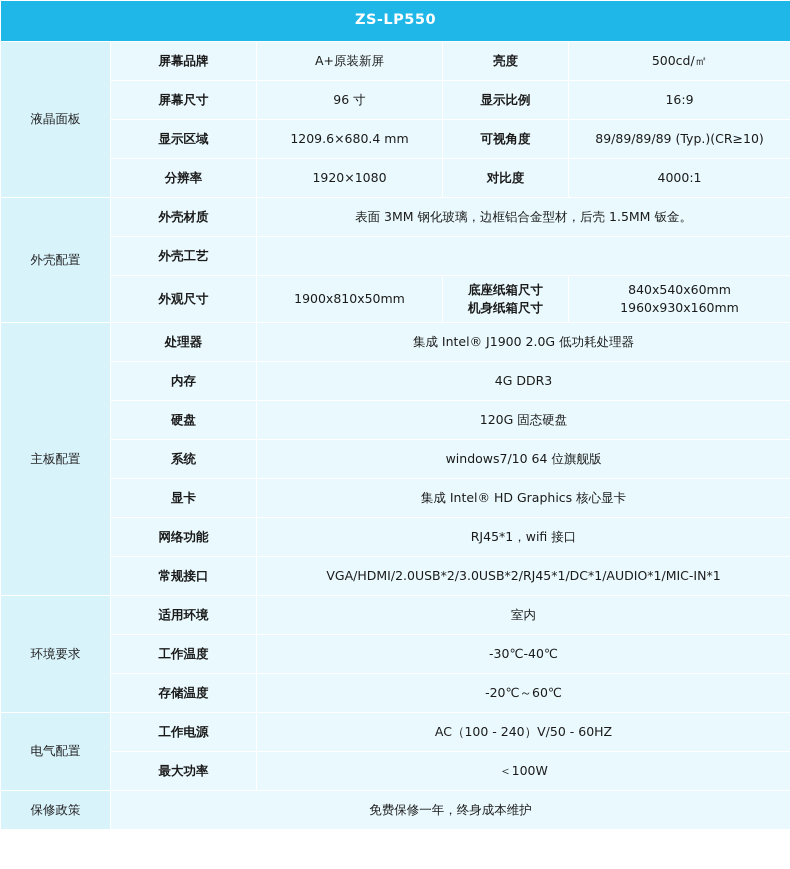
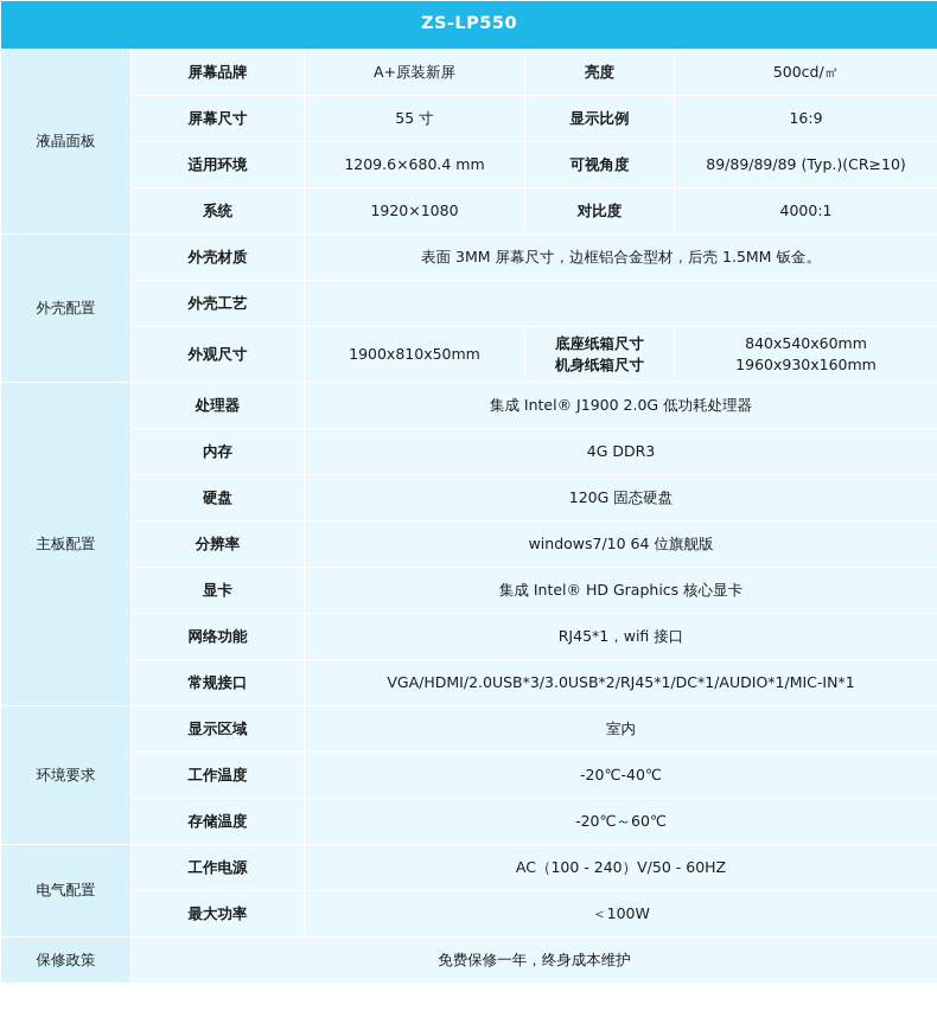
  ZS-LP550
  液晶面板	屏幕品牌	A+原装新屏	亮度	500cd/㎡
- 屏幕尺寸	96 寸	显示比例	16:9
+ 屏幕尺寸	55 寸	显示比例	16:9
- 显示区域	1209.6×680.4 mm	可视角度	89/89/89/89 (Typ.)(CR≥10)
+ 适用环境	1209.6×680.4 mm	可视角度	89/89/89/89 (Typ.)(CR≥10)
- 分辨率	1920×1080	对比度	4000:1
+ 系统	1920×1080	对比度	4000:1
- 外壳配置	外壳材质	表面 3MM 钢化玻璃，边框铝合金型材，后壳 1.5MM 钣金。
+ 外壳配置	外壳材质	表面 3MM 屏幕尺寸，边框铝合金型材，后壳 1.5MM 钣金。
  外壳工艺
  外观尺寸	1900x810x50mm	底座纸箱尺寸 机身纸箱尺寸	840x540x60mm 1960x930x160mm
  主板配置	处理器	集成 Intel® J1900 2.0G 低功耗处理器
  内存	4G DDR3
  硬盘	120G 固态硬盘
- 系统	windows7/10 64 位旗舰版
+ 分辨率	windows7/10 64 位旗舰版
  显卡	集成 Intel® HD Graphics 核心显卡
  网络功能	RJ45*1，wifi 接口
- 常规接口	VGA/HDMI/2.0USB*2/3.0USB*2/RJ45*1/DC*1/AUDIO*1/MIC-IN*1
+ 常规接口	VGA/HDMI/2.0USB*3/3.0USB*2/RJ45*1/DC*1/AUDIO*1/MIC-IN*1
- 环境要求	适用环境	室内
+ 环境要求	显示区域	室内
- 工作温度	-30℃-40℃
+ 工作温度	-20℃-40℃
  存储温度	-20℃～60℃
  电气配置	工作电源	AC（100 - 240）V/50 - 60HZ
  最大功率	＜100W
  保修政策	免费保修一年，终身成本维护
